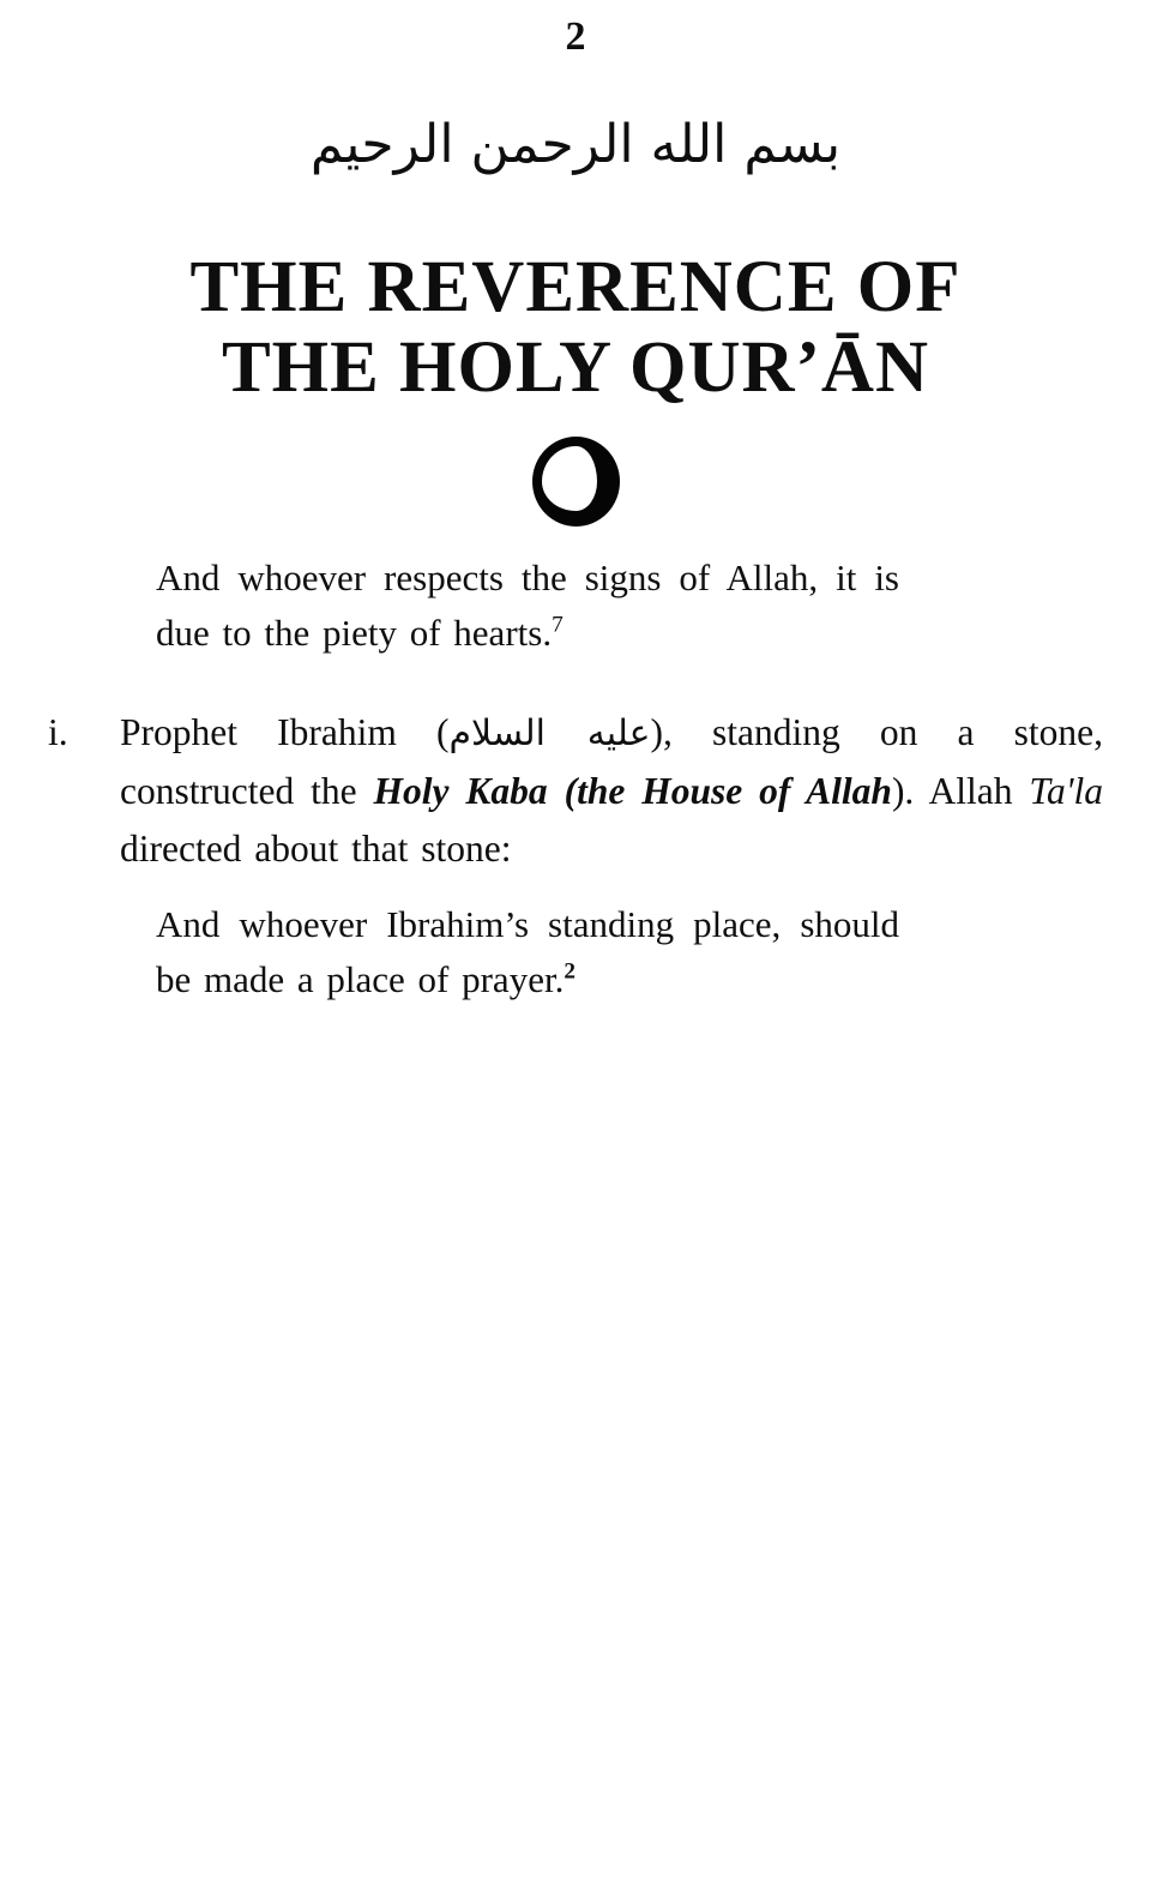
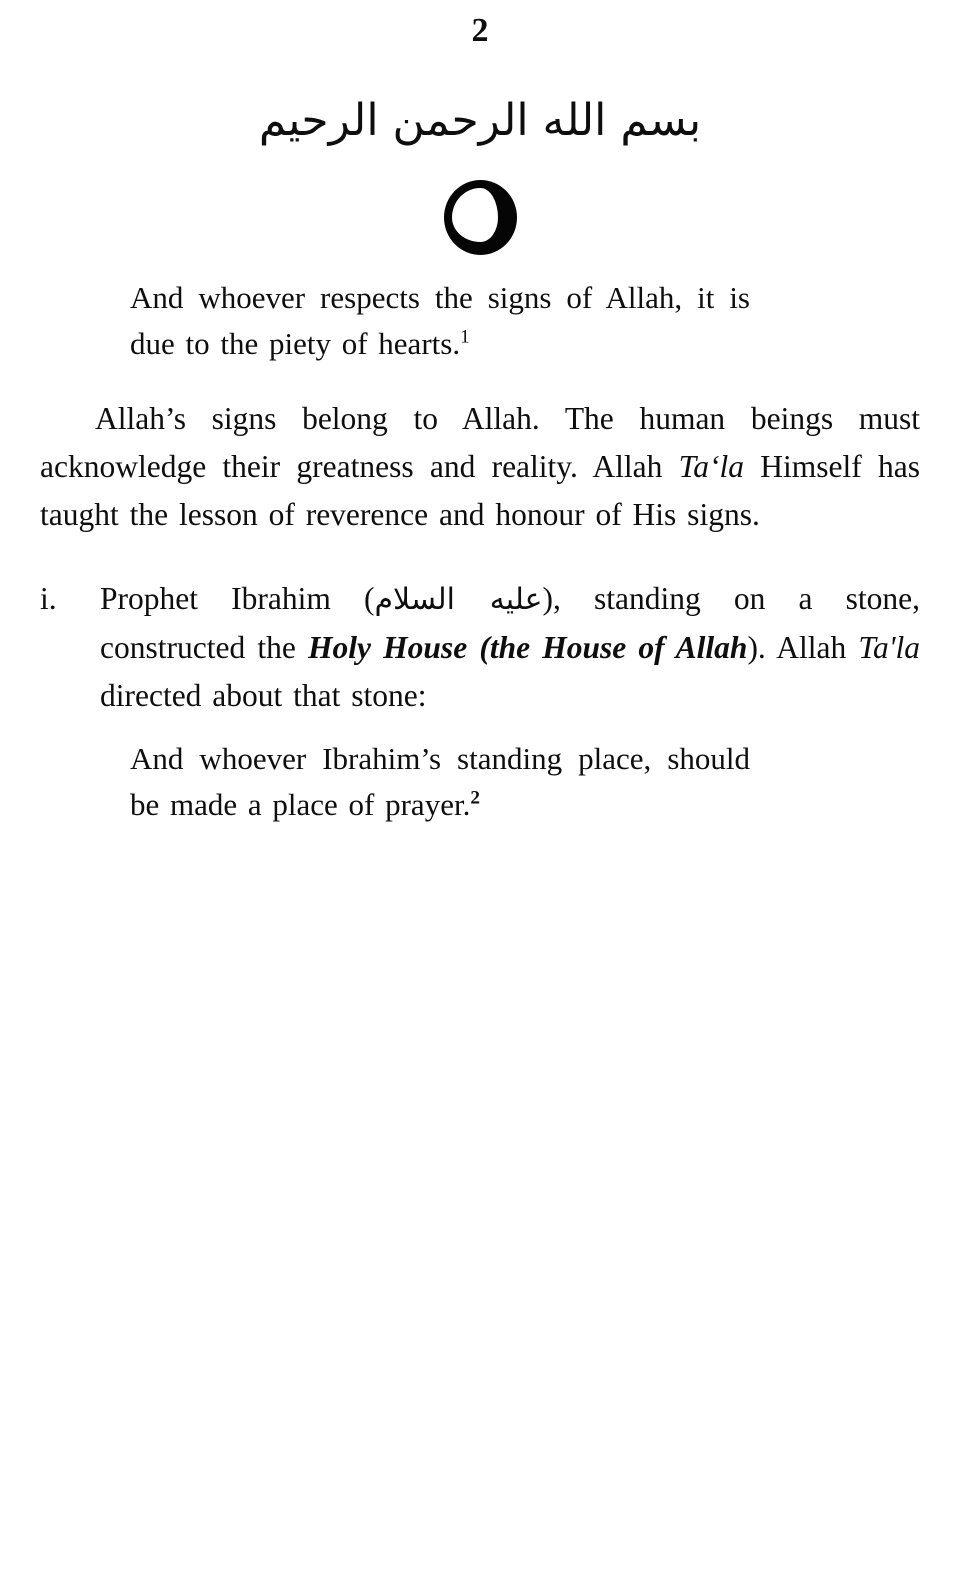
  2
  بسم الله الرحمن الرحيم
- THE REVERENCE OF
- THE HOLY QUR’ĀN
- And whoever respects the signs of Allah, it is due to the piety of hearts.7
+ And whoever respects the signs of Allah, it is due to the piety of hearts.1
+ Allah’s signs belong to Allah. The human beings must acknowledge their greatness and reality. Allah Ta‘la Himself has taught the lesson of reverence and honour of His signs.
  i.
- Prophet Ibrahim ( عليه السلام ), standing on a stone, constructed the Holy Kaba (the House of Allah). Allah Ta'la directed about that stone:
+ Prophet Ibrahim ( عليه السلام ), standing on a stone, constructed the Holy House (the House of Allah). Allah Ta'la directed about that stone:
  And whoever Ibrahim’s standing place, should be made a place of prayer.2
